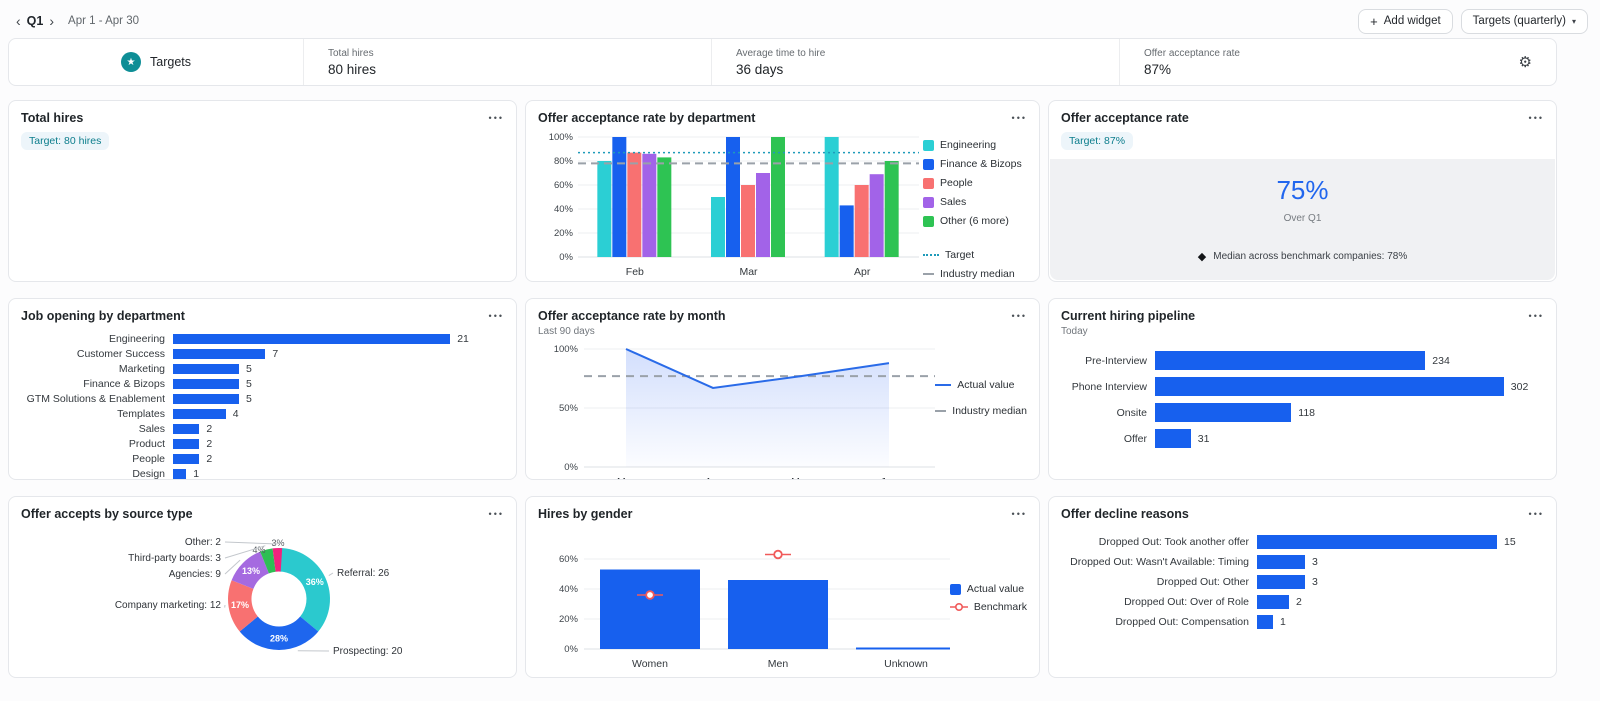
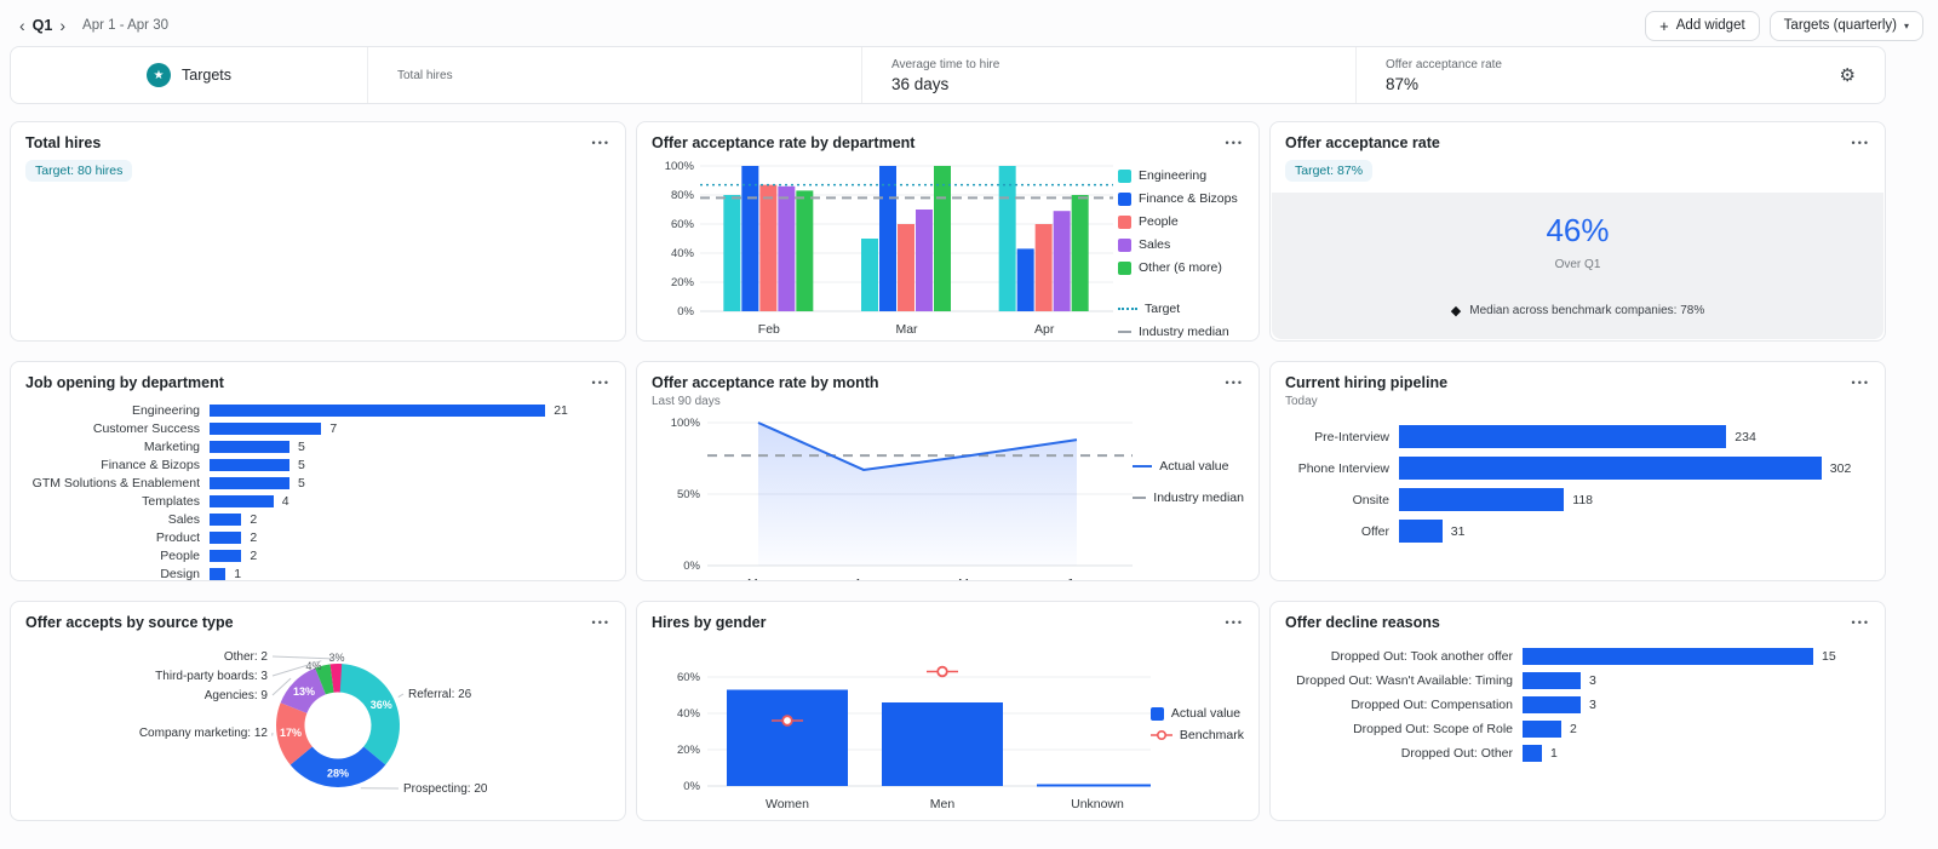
  ‹
  Q1
  ›
  Apr 1 - Apr 30
  +
  Add widget
  Targets (quarterly)
  ▾
  ★
  Targets
  Total hires
- 80 hires
  Average time to hire
  36 days
  Offer acceptance rate
  87%
  ⚙
  Total hires
  •••
  Target: 80 hires
  Offer acceptance rate by department
  •••
  0%
  20%
  40%
  60%
  80%
  100%
  Feb
  Mar
  Apr
  Engineering
  Finance & Bizops
  People
  Sales
  Other (6 more)
  Target
  Industry median
  Offer acceptance rate
  •••
  Target: 87%
- 75%
+ 46%
  Over Q1
  ◆
  Median across benchmark companies: 78%
  Job opening by department
  •••
  Engineering
  21
  Customer Success
  7
  Marketing
  5
  Finance & Bizops
  5
  GTM Solutions & Enablement
  5
  Templates
  4
  Sales
  2
  Product
  2
  People
  2
  Design
  1
  Offer acceptance rate by month
  •••
  Last 90 days
  0%
  50%
  100%
  Actual value
  Industry median
  Current hiring pipeline
  •••
  Today
  Pre-Interview
  234
  Phone Interview
  302
  Onsite
  118
  Offer
  31
  Offer accepts by source type
  •••
  36%
  28%
  17%
  13%
  4%
  3%
  Other: 2
  Third-party boards: 3
  Agencies: 9
  Company marketing: 12
  Referral: 26
  Prospecting: 20
  Hires by gender
  •••
  0%
  20%
  40%
  60%
  Women
  Men
  Unknown
  Actual value
  Benchmark
  Offer decline reasons
  •••
  Dropped Out: Took another offer
  15
  Dropped Out: Wasn't Available: Timing
  3
- Dropped Out: Other
+ Dropped Out: Compensation
  3
- Dropped Out: Over of Role
+ Dropped Out: Scope of Role
  2
- Dropped Out: Compensation
+ Dropped Out: Other
  1
